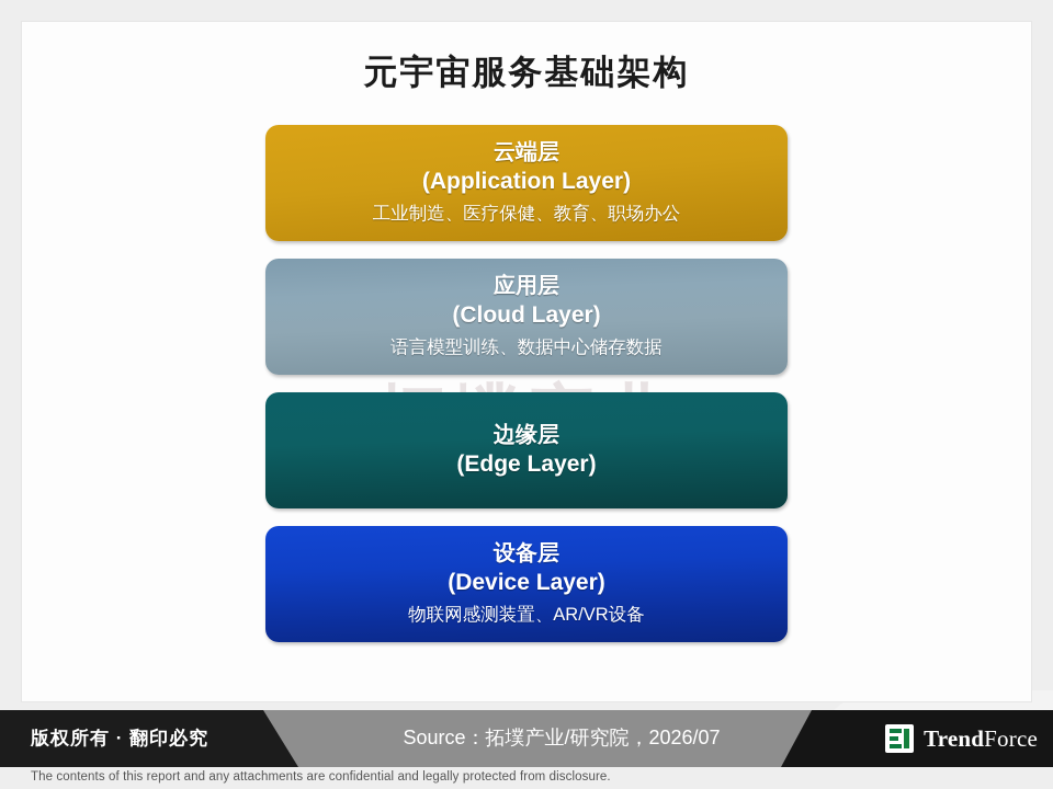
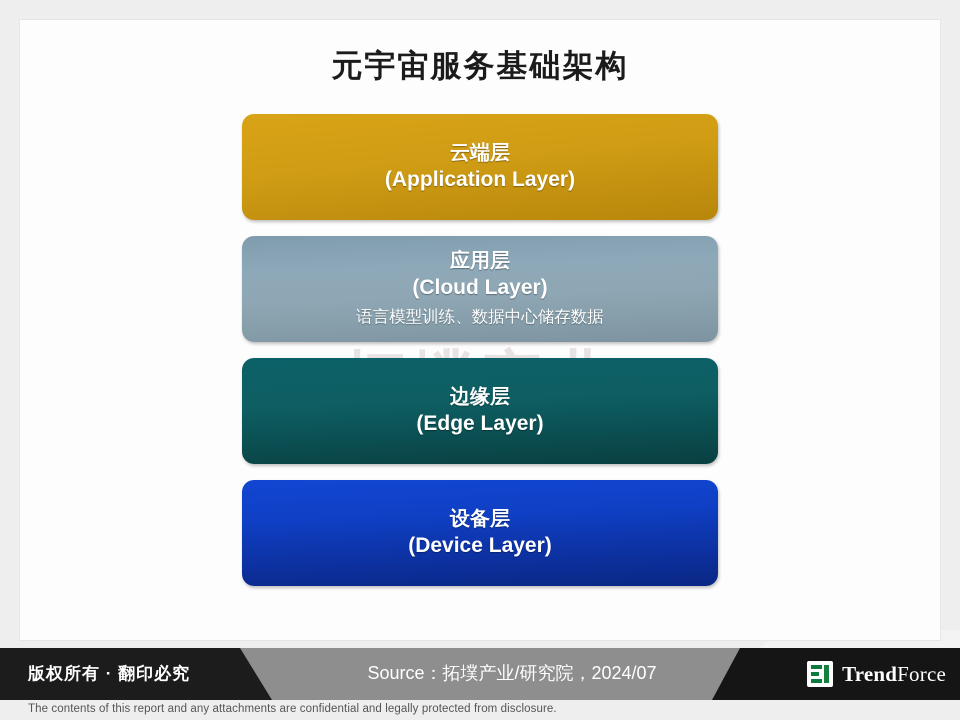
  元宇宙服务基础架构
  云端层
  (Application Layer)
- 工业制造、医疗保健、教育、职场办公
  应用层
  (Cloud Layer)
  语言模型训练、数据中心储存数据
  边缘层
  (Edge Layer)
  设备层
  (Device Layer)
- 物联网感测装置、AR/VR设备
  版权所有 · 翻印必究
- Source：拓墣产业/研究院，2026/07
+ Source：拓墣产业/研究院，2024/07
  TrendForce
  The contents of this report and any attachments are confidential and legally protected from disclosure.
